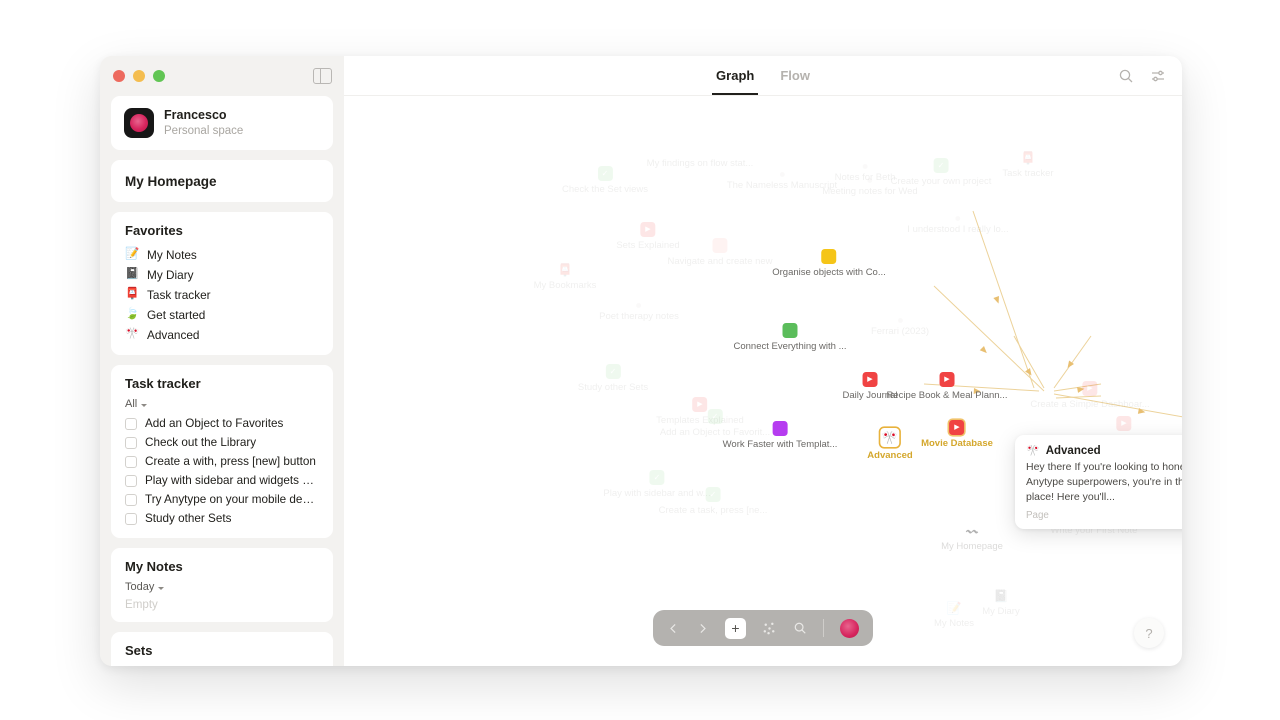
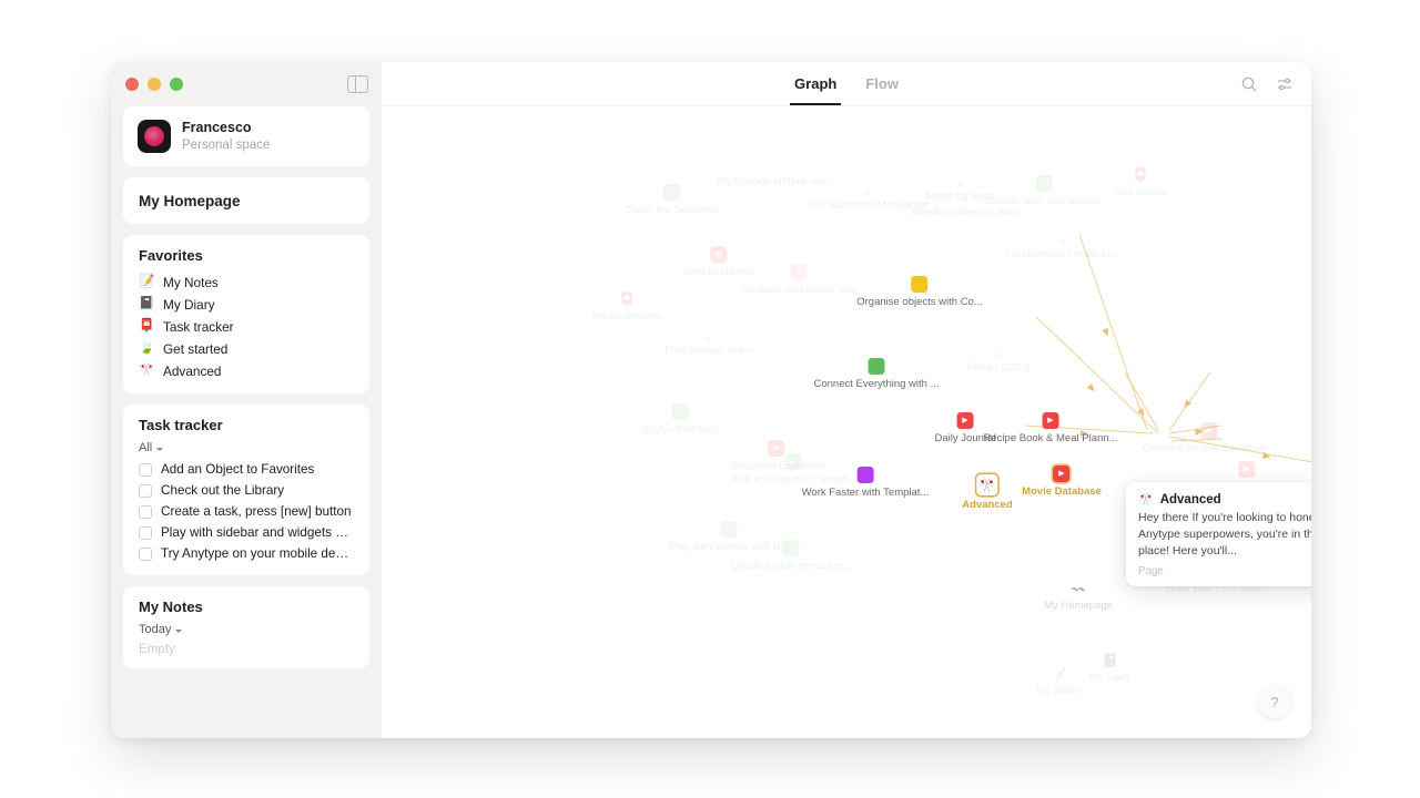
  Francesco
  Personal space
  My Homepage
  Favorites
  📝
  My Notes
  📓
  My Diary
  📮
  Task tracker
  🍃
  Get started
  🎌
  Advanced
  Task tracker
  All
  Add an Object to Favorites
  Check out the Library
- Create a with, press [new] button
+ Create a task, press [new] button
  Play with sidebar and widgets via
  Try Anytype on your mobile devic
- Study other Sets
  My Notes
  Today
  Empty
- Sets
  Graph
  Flow
  📮
  I understood I really lo...
  📮
  Organise objects with Co...
  Connect Everything with ...
  Daily Journal
  Recipe Book & Meal Plann...
  Create a Simple Dashboar...
  Templates Explained
  ✓
  Work Faster with Templat...
  Movie Database
  🎌
  Advanced
  Play with sidebar and w...
  ✓
  Write your First Note
  〰
  My Homepage
  📓
  📝
  🎌
  Advanced
  Hey there If you're looking to hon Anytype superpowers, you're in th place! Here you'll...
  Page
- +
  ?
